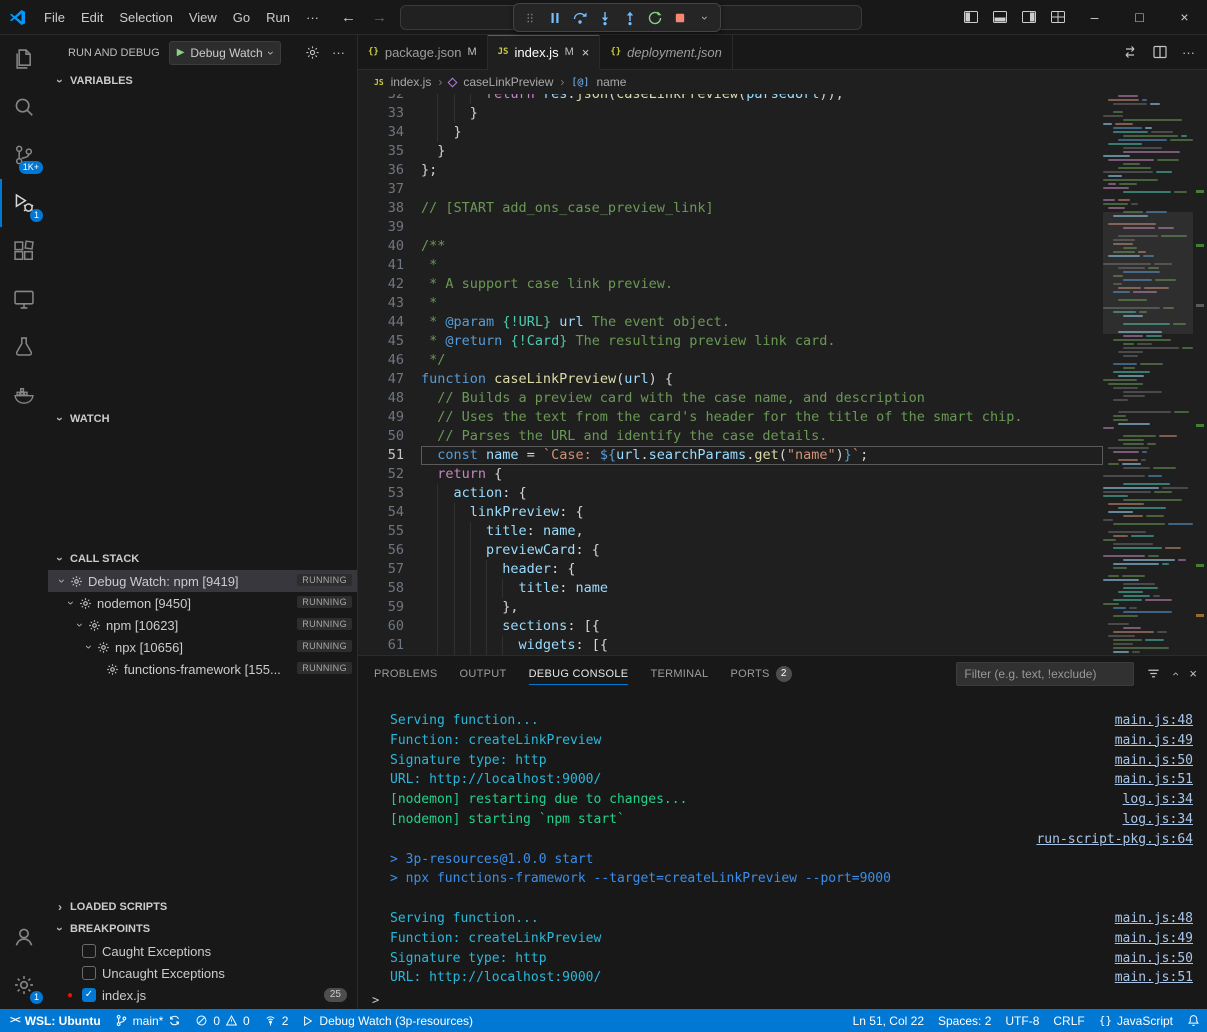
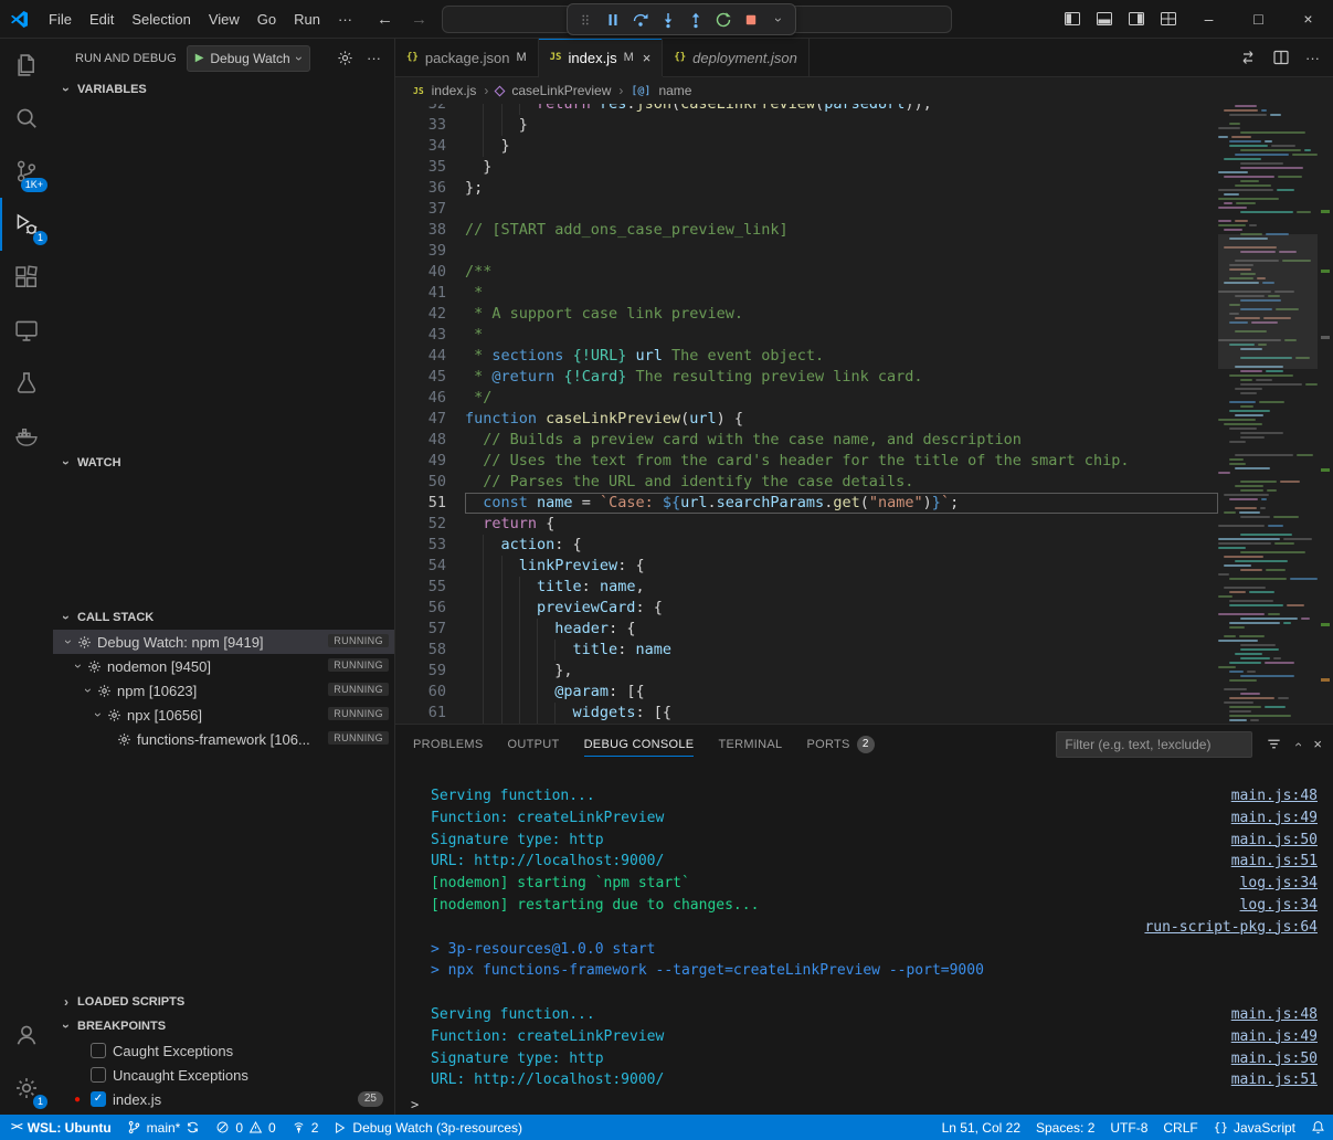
  File
  Edit
  Selection
  View
  Go
  Run
  ···
  ←
  →
  –
  □
  ×
  1K+
  1
  1
  RUN AND DEBUG
  ▶
  Debug Watch
  ···
  VARIABLES
  WATCH
  CALL STACK
  Debug Watch: npm [9419]
  RUNNING
  nodemon [9450]
  RUNNING
  npm [10623]
  RUNNING
  npx [10656]
  RUNNING
- functions-framework [155...
+ functions-framework [106...
  RUNNING
  ›
  LOADED SCRIPTS
  BREAKPOINTS
  Caught Exceptions
  Uncaught Exceptions
  ●
  ✓
  index.js
  25
  {}
  package.json
  M
  JS
  index.js
  M
  ×
  {}
  deployment.json
  ···
  JS
  index.js
  ›
  caseLinkPreview
  ›
  [@]
  name
  32
  return res.json(caseLinkPreview(parsedUrl));
  33
  }
  34
  }
  35
  }
  36
  };
  37
  38
  // [START add_ons_case_preview_link]
  39
  40
  /**
  41
  *
  42
  * A support case link preview.
  43
  *
  44
- * @param {!URL} url The event object.
+ * sections {!URL} url The event object.
  45
  * @return {!Card} The resulting preview link card.
  46
  */
  47
  function caseLinkPreview(url) {
  48
  // Builds a preview card with the case name, and description
  49
  // Uses the text from the card's header for the title of the smart chip.
  50
  // Parses the URL and identify the case details.
  51
  const name = `Case: ${url.searchParams.get("name")}`;
  52
  return {
  53
  action: {
  54
  linkPreview: {
  55
  title: name,
  56
  previewCard: {
  57
  header: {
  58
  title: name
  59
  },
  60
- sections: [{
+ @param: [{
  61
  widgets: [{
  PROBLEMS
  OUTPUT
  DEBUG CONSOLE
  TERMINAL
  PORTS
  2
  Filter (e.g. text, !exclude)
  ×
  Serving function...
  main.js:48
  Function: createLinkPreview
  main.js:49
  Signature type: http
  main.js:50
  URL: http://localhost:9000/
  main.js:51
- [nodemon] restarting due to changes...
+ [nodemon] starting `npm start`
  log.js:34
- [nodemon] starting `npm start`
+ [nodemon] restarting due to changes...
  log.js:34
  run-script-pkg.js:64
  > 3p-resources@1.0.0 start
  > npx functions-framework --target=createLinkPreview --port=9000
  Serving function...
  main.js:48
  Function: createLinkPreview
  main.js:49
  Signature type: http
  main.js:50
  URL: http://localhost:9000/
  main.js:51
  >
  ><
  WSL: Ubuntu
  main*
  0
  0
  2
  Debug Watch (3p-resources)
  Ln 51, Col 22
  Spaces: 2
  UTF-8
  CRLF
  {}
  JavaScript
